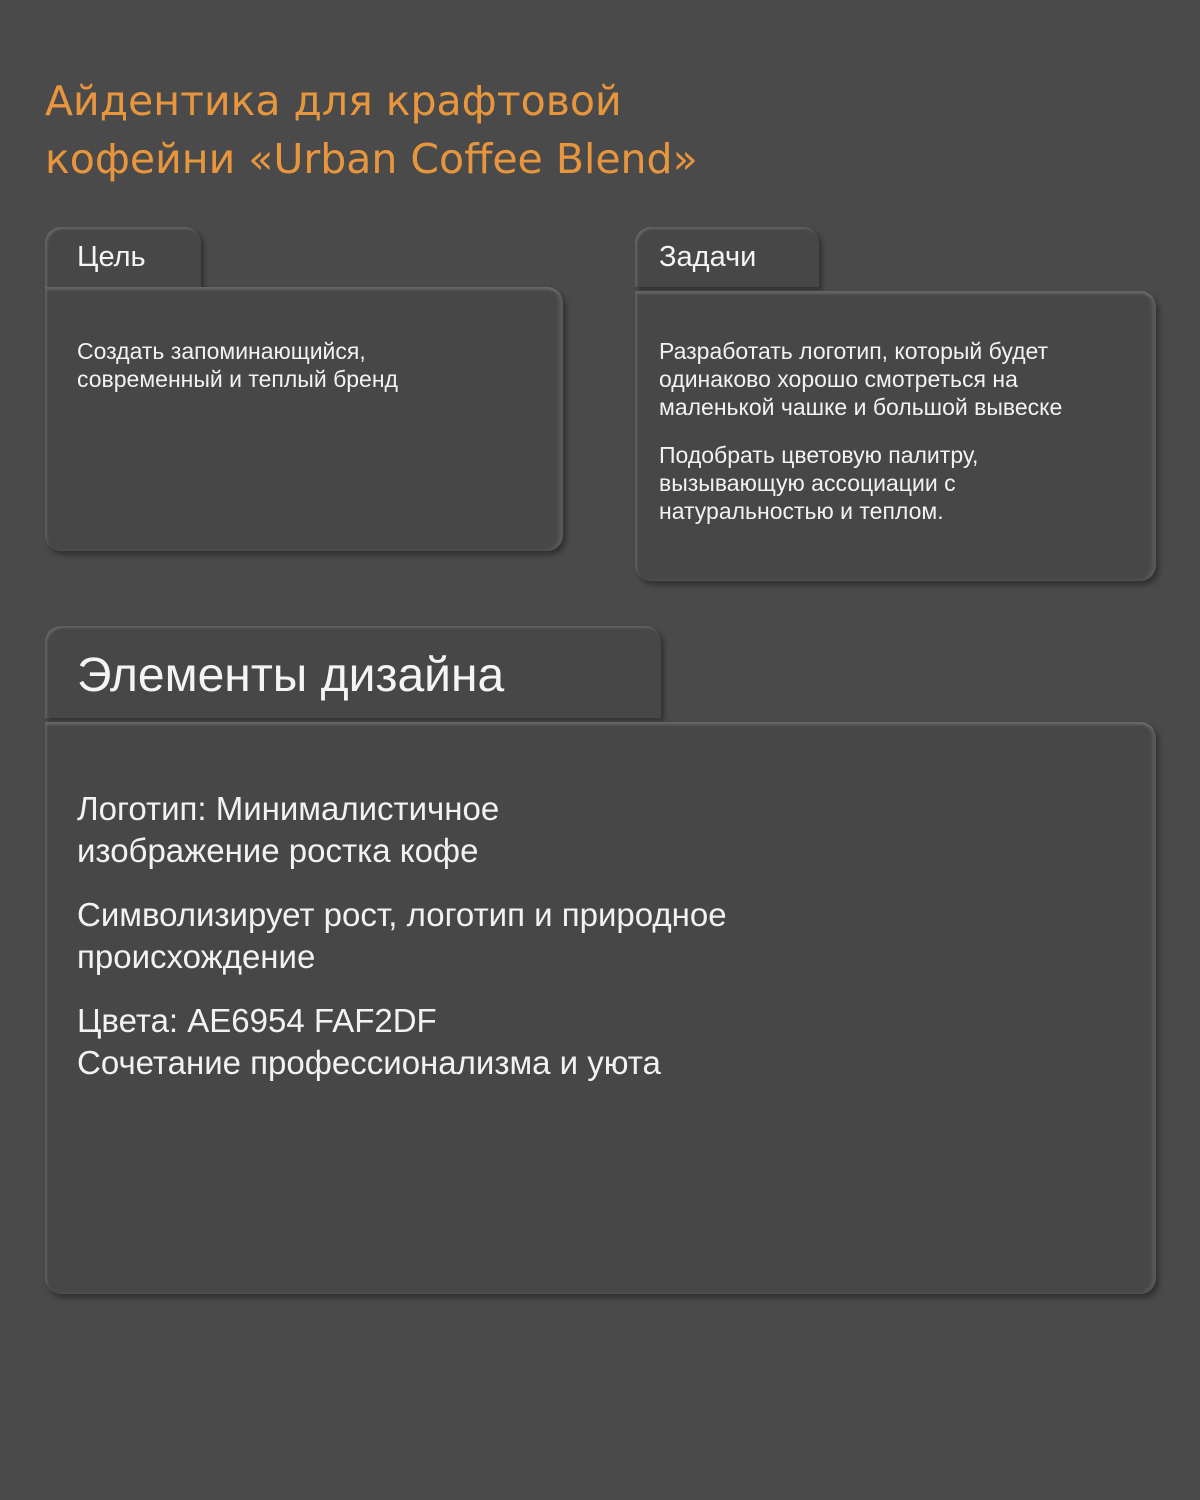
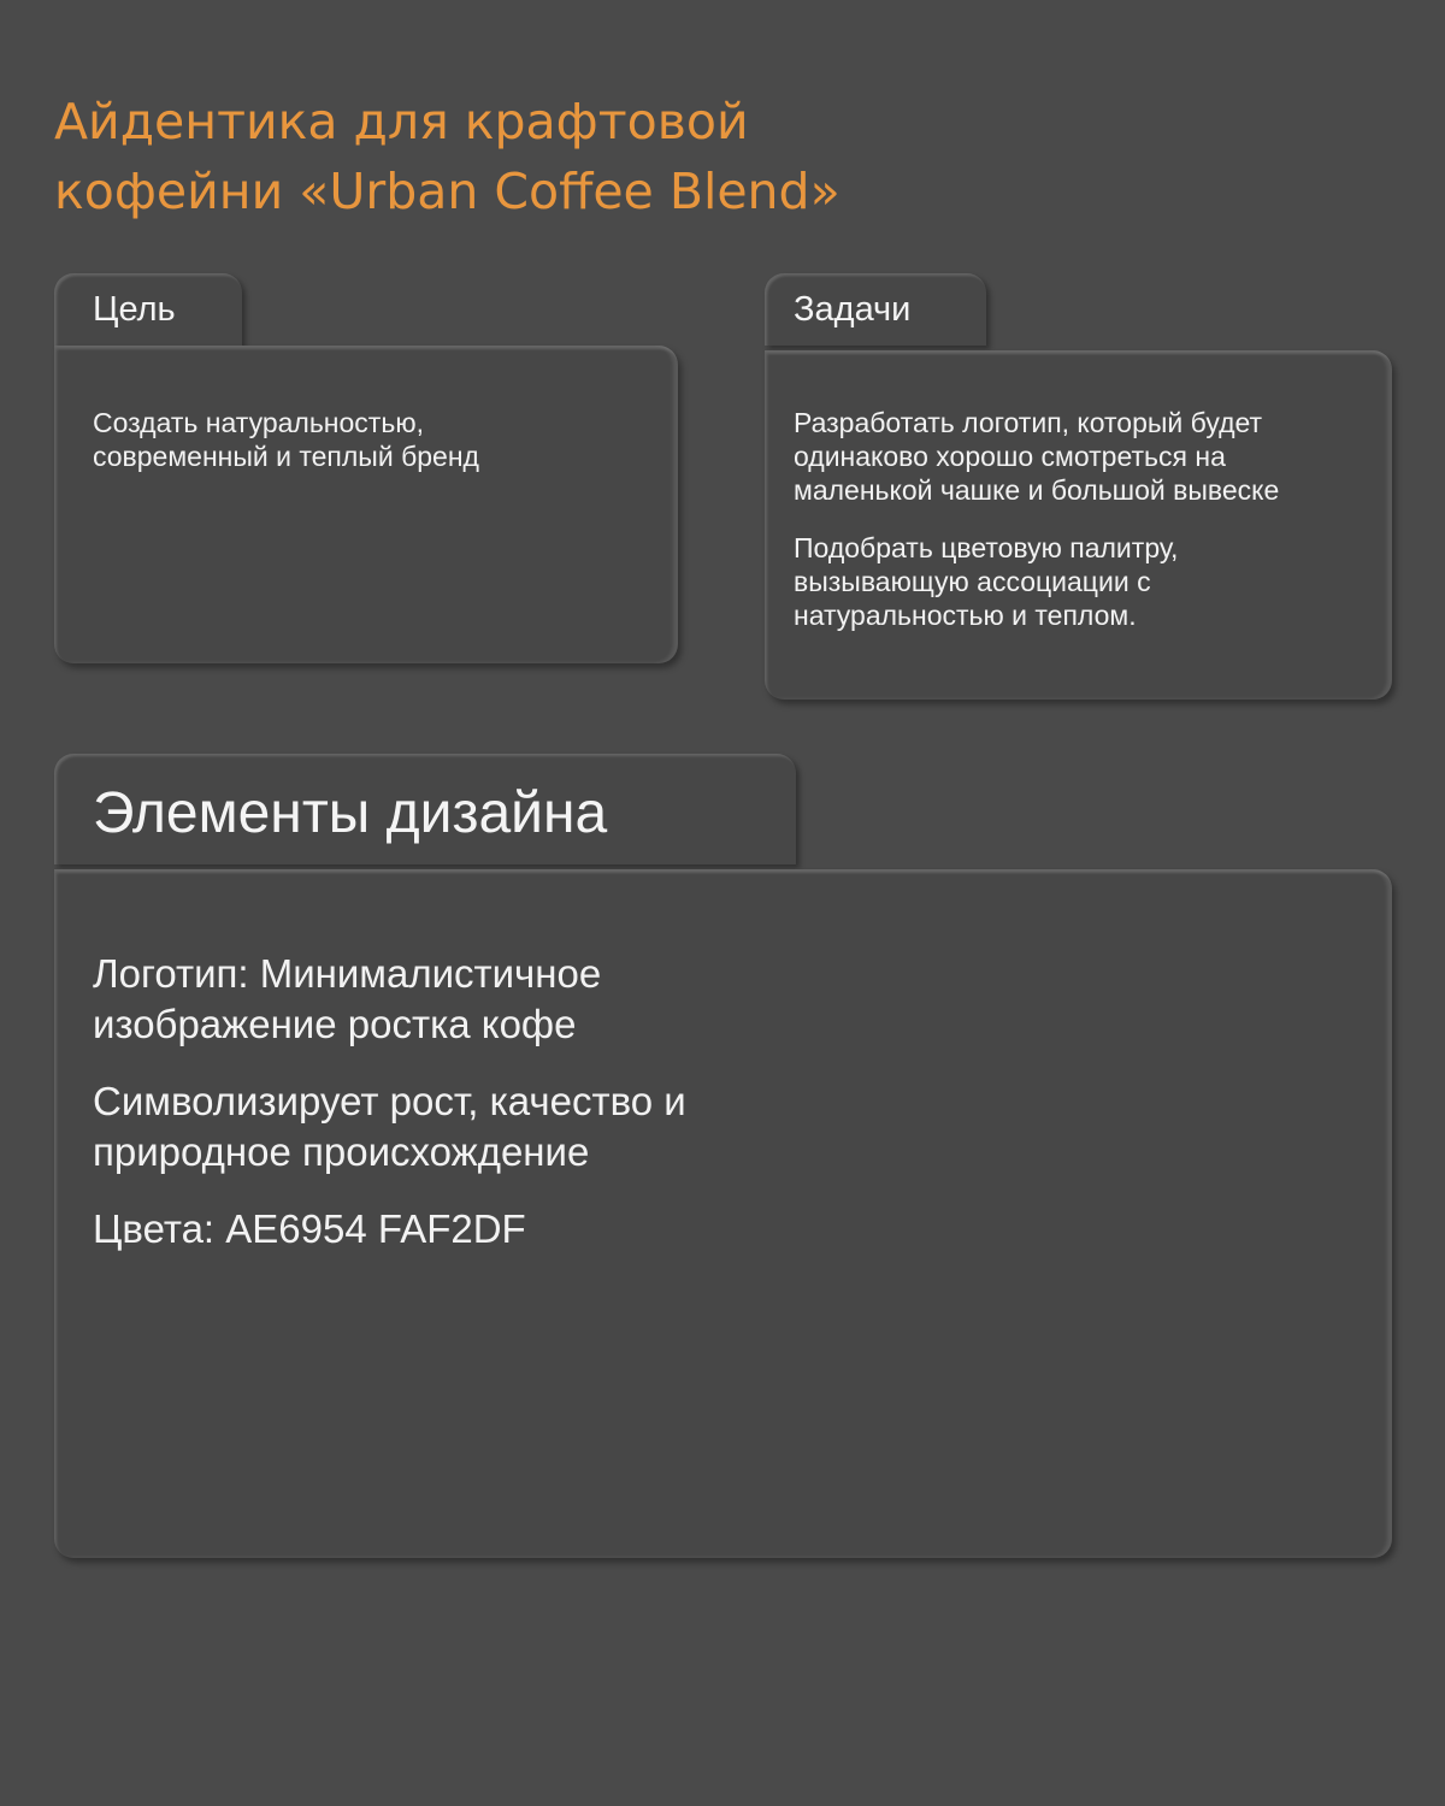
  Айдентика для крафтовой
  кофейни «Urban Coffee Blend»
  Цель
- Создать запоминающийся, современный и теплый бренд
+ Создать натуральностью, современный и теплый бренд
  Задачи
  Разработать логотип, который будет одинаково хорошо смотреться на маленькой чашке и большой вывеске
  Подобрать цветовую палитру, вызывающую ассоциации с натуральностью и теплом.
  Элементы дизайна
  Логотип: Минималистичное изображение ростка кофе
- Символизирует рост, логотип и природное происхождение
+ Символизирует рост, качество и природное происхождение
  Цвета: AE6954 FAF2DF
- Сочетание профессионализма и уюта
